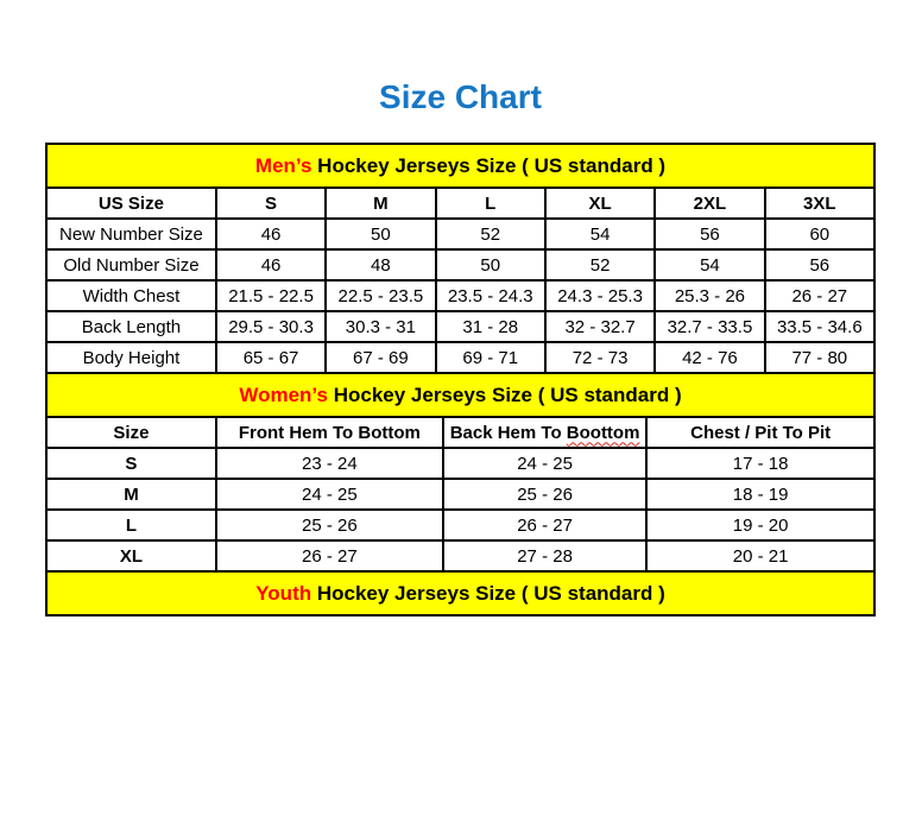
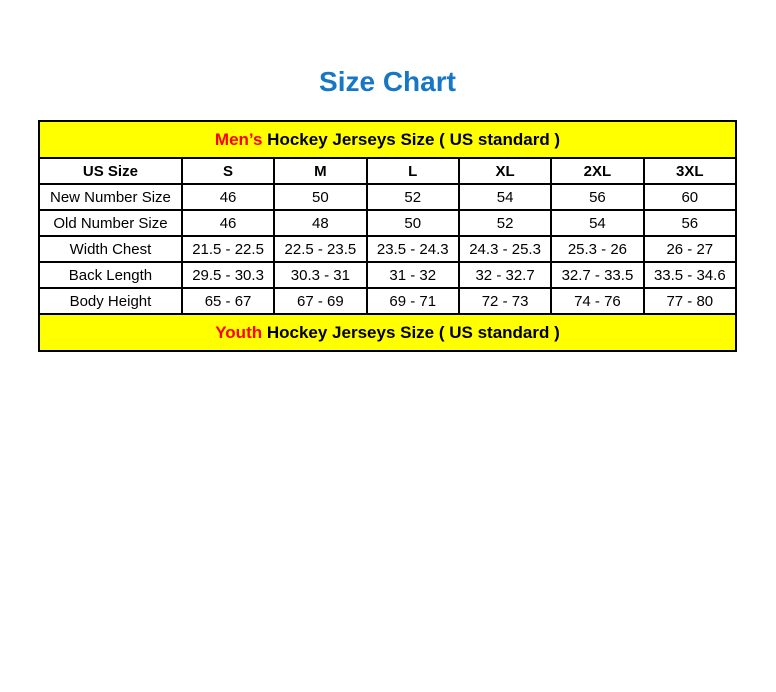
  Size Chart
  Men’s Hockey Jerseys Size ( US standard )
  US Size	S	M	L	XL	2XL	3XL
  New Number Size	46	50	52	54	56	60
  Old Number Size	46	48	50	52	54	56
  Width Chest	21.5 - 22.5	22.5 - 23.5	23.5 - 24.3	24.3 - 25.3	25.3 - 26	26 - 27
- Back Length	29.5 - 30.3	30.3 - 31	31 - 28	32 - 32.7	32.7 - 33.5	33.5 - 34.6
+ Back Length	29.5 - 30.3	30.3 - 31	31 - 32	32 - 32.7	32.7 - 33.5	33.5 - 34.6
- Body Height	65 - 67	67 - 69	69 - 71	72 - 73	42 - 76	77 - 80
+ Body Height	65 - 67	67 - 69	69 - 71	72 - 73	74 - 76	77 - 80
- Women’s Hockey Jerseys Size ( US standard )
- Size	Front Hem To Bottom	Back Hem To Boottom	Chest / Pit To Pit
- S	23 - 24	24 - 25	17 - 18
- M	24 - 25	25 - 26	18 - 19
- L	25 - 26	26 - 27	19 - 20
- XL	26 - 27	27 - 28	20 - 21
  Youth Hockey Jerseys Size ( US standard )
